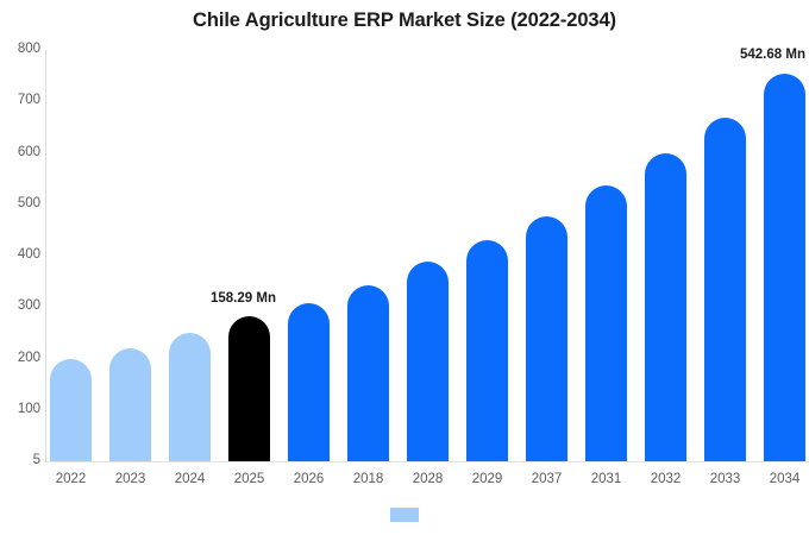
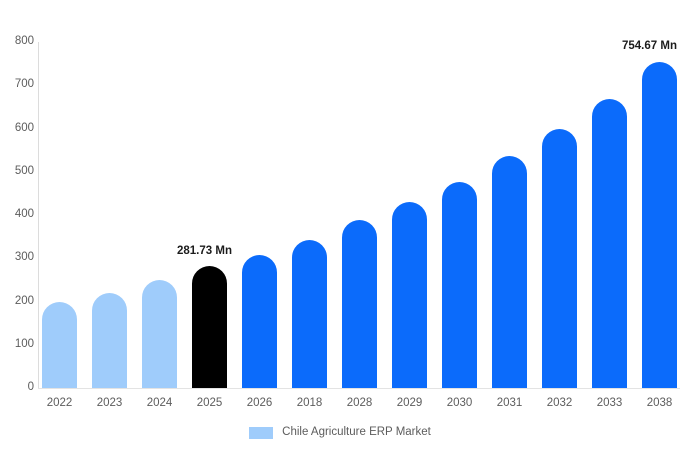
- Chile Agriculture ERP Market Size (2022-2034)
  800
  700
  600
  500
  400
  300
  200
  100
- 5
+ 0
  2022
  2023
  2024
  2025
  2026
  2018
  2028
  2029
- 2037
+ 2030
  2031
  2032
  2033
- 2034
+ 2038
- 158.29 Mn
+ 281.73 Mn
- 542.68 Mn
+ 754.67 Mn
+ Chile Agriculture ERP Market
